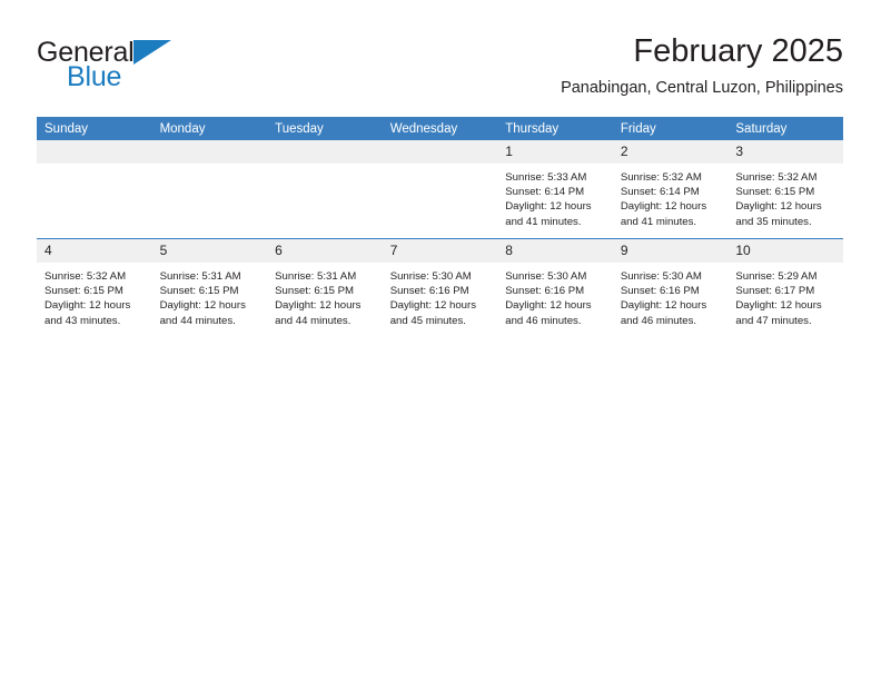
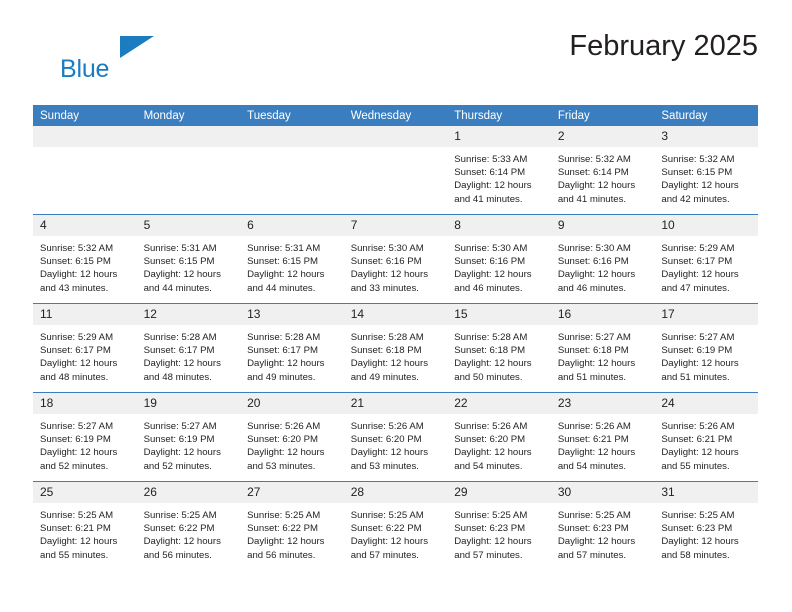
- General
  Blue
  February 2025
- Panabingan, Central Luzon, Philippines
  Sunday	Monday	Tuesday	Wednesday	Thursday	Friday	Saturday
- 				1Sunrise: 5:33 AMSunset: 6:14 PMDaylight: 12 hoursand 41 minutes.	2Sunrise: 5:32 AMSunset: 6:14 PMDaylight: 12 hoursand 41 minutes.	3Sunrise: 5:32 AMSunset: 6:15 PMDaylight: 12 hoursand 35 minutes.
+ 				1Sunrise: 5:33 AMSunset: 6:14 PMDaylight: 12 hoursand 41 minutes.	2Sunrise: 5:32 AMSunset: 6:14 PMDaylight: 12 hoursand 41 minutes.	3Sunrise: 5:32 AMSunset: 6:15 PMDaylight: 12 hoursand 42 minutes.
- 4Sunrise: 5:32 AMSunset: 6:15 PMDaylight: 12 hoursand 43 minutes.	5Sunrise: 5:31 AMSunset: 6:15 PMDaylight: 12 hoursand 44 minutes.	6Sunrise: 5:31 AMSunset: 6:15 PMDaylight: 12 hoursand 44 minutes.	7Sunrise: 5:30 AMSunset: 6:16 PMDaylight: 12 hoursand 45 minutes.	8Sunrise: 5:30 AMSunset: 6:16 PMDaylight: 12 hoursand 46 minutes.	9Sunrise: 5:30 AMSunset: 6:16 PMDaylight: 12 hoursand 46 minutes.	10Sunrise: 5:29 AMSunset: 6:17 PMDaylight: 12 hoursand 47 minutes.
+ 4Sunrise: 5:32 AMSunset: 6:15 PMDaylight: 12 hoursand 43 minutes.	5Sunrise: 5:31 AMSunset: 6:15 PMDaylight: 12 hoursand 44 minutes.	6Sunrise: 5:31 AMSunset: 6:15 PMDaylight: 12 hoursand 44 minutes.	7Sunrise: 5:30 AMSunset: 6:16 PMDaylight: 12 hoursand 33 minutes.	8Sunrise: 5:30 AMSunset: 6:16 PMDaylight: 12 hoursand 46 minutes.	9Sunrise: 5:30 AMSunset: 6:16 PMDaylight: 12 hoursand 46 minutes.	10Sunrise: 5:29 AMSunset: 6:17 PMDaylight: 12 hoursand 47 minutes.
+ 11Sunrise: 5:29 AMSunset: 6:17 PMDaylight: 12 hoursand 48 minutes.	12Sunrise: 5:28 AMSunset: 6:17 PMDaylight: 12 hoursand 48 minutes.	13Sunrise: 5:28 AMSunset: 6:17 PMDaylight: 12 hoursand 49 minutes.	14Sunrise: 5:28 AMSunset: 6:18 PMDaylight: 12 hoursand 49 minutes.	15Sunrise: 5:28 AMSunset: 6:18 PMDaylight: 12 hoursand 50 minutes.	16Sunrise: 5:27 AMSunset: 6:18 PMDaylight: 12 hoursand 51 minutes.	17Sunrise: 5:27 AMSunset: 6:19 PMDaylight: 12 hoursand 51 minutes.
+ 18Sunrise: 5:27 AMSunset: 6:19 PMDaylight: 12 hoursand 52 minutes.	19Sunrise: 5:27 AMSunset: 6:19 PMDaylight: 12 hoursand 52 minutes.	20Sunrise: 5:26 AMSunset: 6:20 PMDaylight: 12 hoursand 53 minutes.	21Sunrise: 5:26 AMSunset: 6:20 PMDaylight: 12 hoursand 53 minutes.	22Sunrise: 5:26 AMSunset: 6:20 PMDaylight: 12 hoursand 54 minutes.	23Sunrise: 5:26 AMSunset: 6:21 PMDaylight: 12 hoursand 54 minutes.	24Sunrise: 5:26 AMSunset: 6:21 PMDaylight: 12 hoursand 55 minutes.
+ 25Sunrise: 5:25 AMSunset: 6:21 PMDaylight: 12 hoursand 55 minutes.	26Sunrise: 5:25 AMSunset: 6:22 PMDaylight: 12 hoursand 56 minutes.	27Sunrise: 5:25 AMSunset: 6:22 PMDaylight: 12 hoursand 56 minutes.	28Sunrise: 5:25 AMSunset: 6:22 PMDaylight: 12 hoursand 57 minutes.	29Sunrise: 5:25 AMSunset: 6:23 PMDaylight: 12 hoursand 57 minutes.	30Sunrise: 5:25 AMSunset: 6:23 PMDaylight: 12 hoursand 57 minutes.	31Sunrise: 5:25 AMSunset: 6:23 PMDaylight: 12 hoursand 58 minutes.
